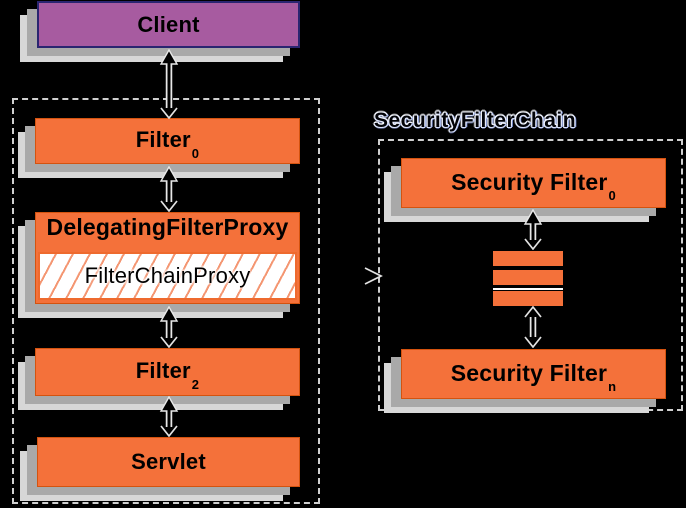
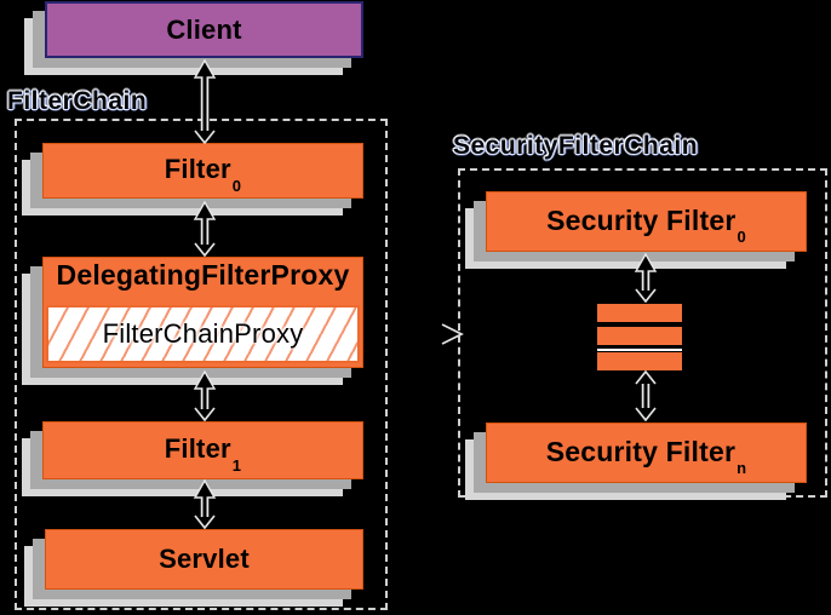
  Client
+ FilterChain
  Filter0
  DelegatingFilterProxy
  FilterChainProxy
- Filter2
+ Filter1
  Servlet
  SecurityFilterChain
  Security Filter0
  Security Filtern
